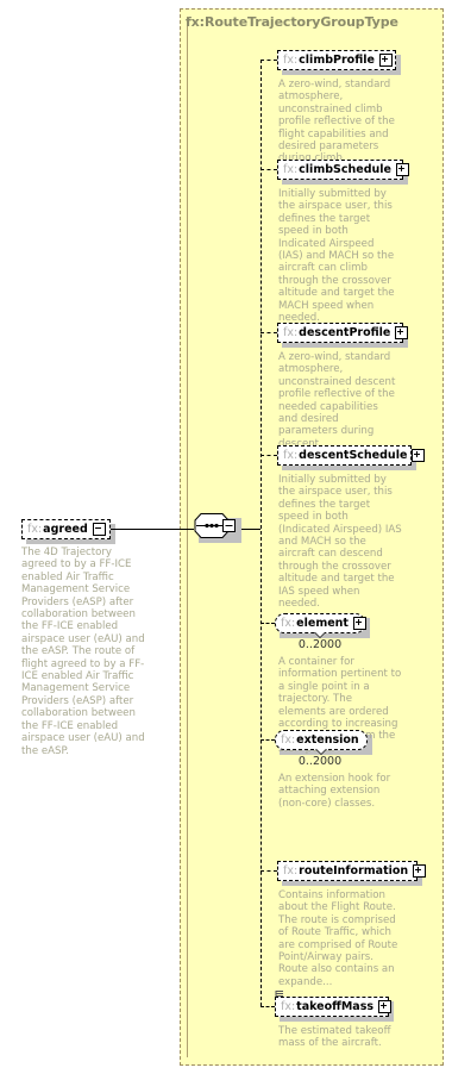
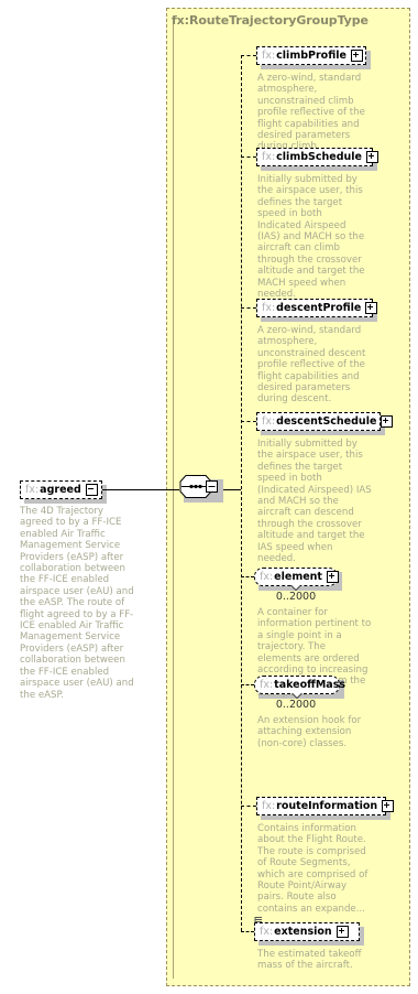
  fx:RouteTrajectoryGroupType
  fx:
  agreed
  The 4D Trajectory agreed to by a FF-ICE enabled Air Traffic Management Service Providers (eASP) after collaboration between the FF-ICE enabled airspace user (eAU) and the eASP. The route of flight agreed to by a FF-ICE enabled Air Traffic Management Service Providers (eASP) after collaboration between the FF-ICE enabled airspace user (eAU) and the eASP.
  fx:
  climbProfile
  A zero-wind, standard atmosphere, unconstrained climb profile reflective of the flight capabilities and desired parameters
  fx:
  climbSchedule
  Initially submitted by the airspace user, this defines the target speed in both Indicated Airspeed (IAS) and MACH so the aircraft can climb through the crossover altitude and target the MACH speed when needed.
  fx:
  descentProfile
- A zero-wind, standard atmosphere, unconstrained descent profile reflective of the needed capabilities and desired parameters during descent.
+ A zero-wind, standard atmosphere, unconstrained descent profile reflective of the flight capabilities and desired parameters during descent.
  fx:
  descentSchedule
  Initially submitted by the airspace user, this defines the target speed in both (Indicated Airspeed) IAS and MACH so the aircraft can descend through the crossover altitude and target the IAS speed when needed.
  fx:
  element
  0..2000
  A container for information pertinent to a single point in a trajectory. The elements are ordered according to increasing m the
  fx:
- extension
+ takeoffMass
  0..2000
  An extension hook for attaching extension (non-core) classes.
  fx:
  routeInformation
- Contains information about the Flight Route. The route is comprised of Route Traffic, which are comprised of Route Point/Airway pairs. Route also contains an expande...
+ Contains information about the Flight Route. The route is comprised of Route Segments, which are comprised of Route Point/Airway pairs. Route also contains an expande...
  fx:
- takeoffMass
+ extension
  The estimated takeoff mass of the aircraft.
